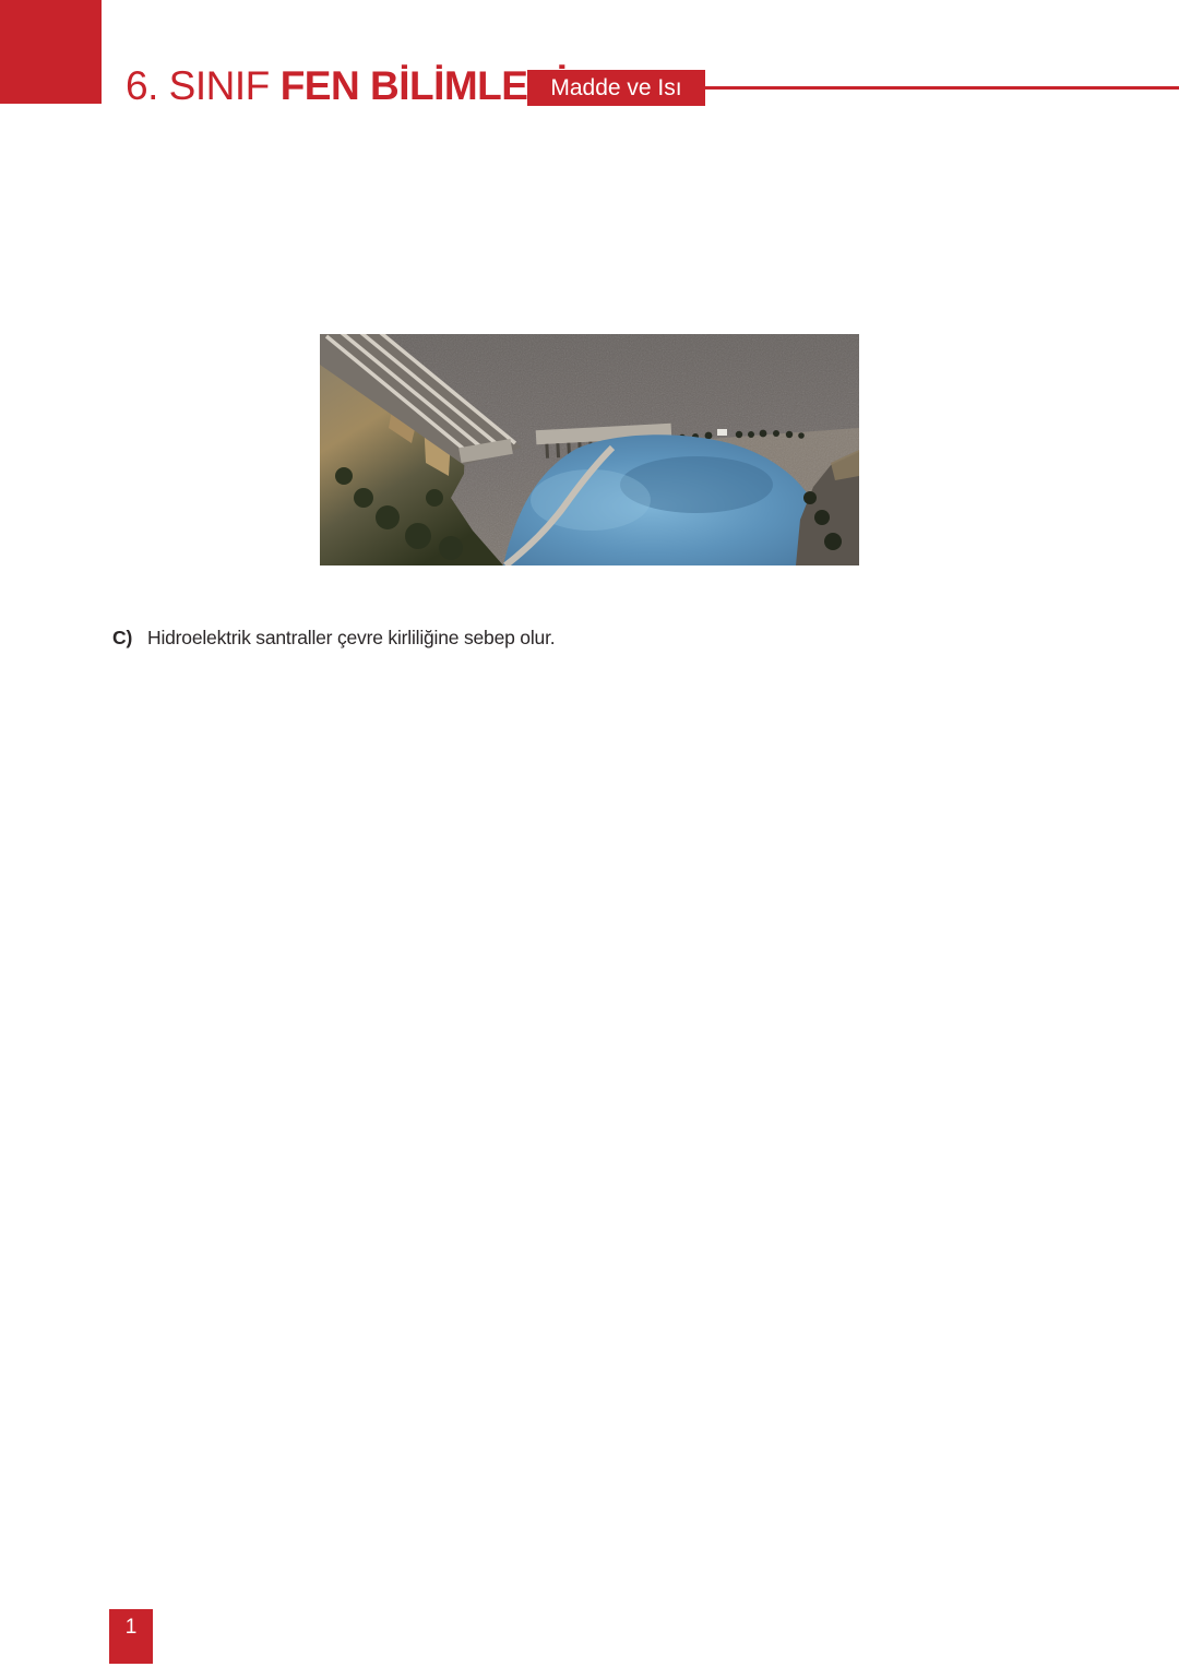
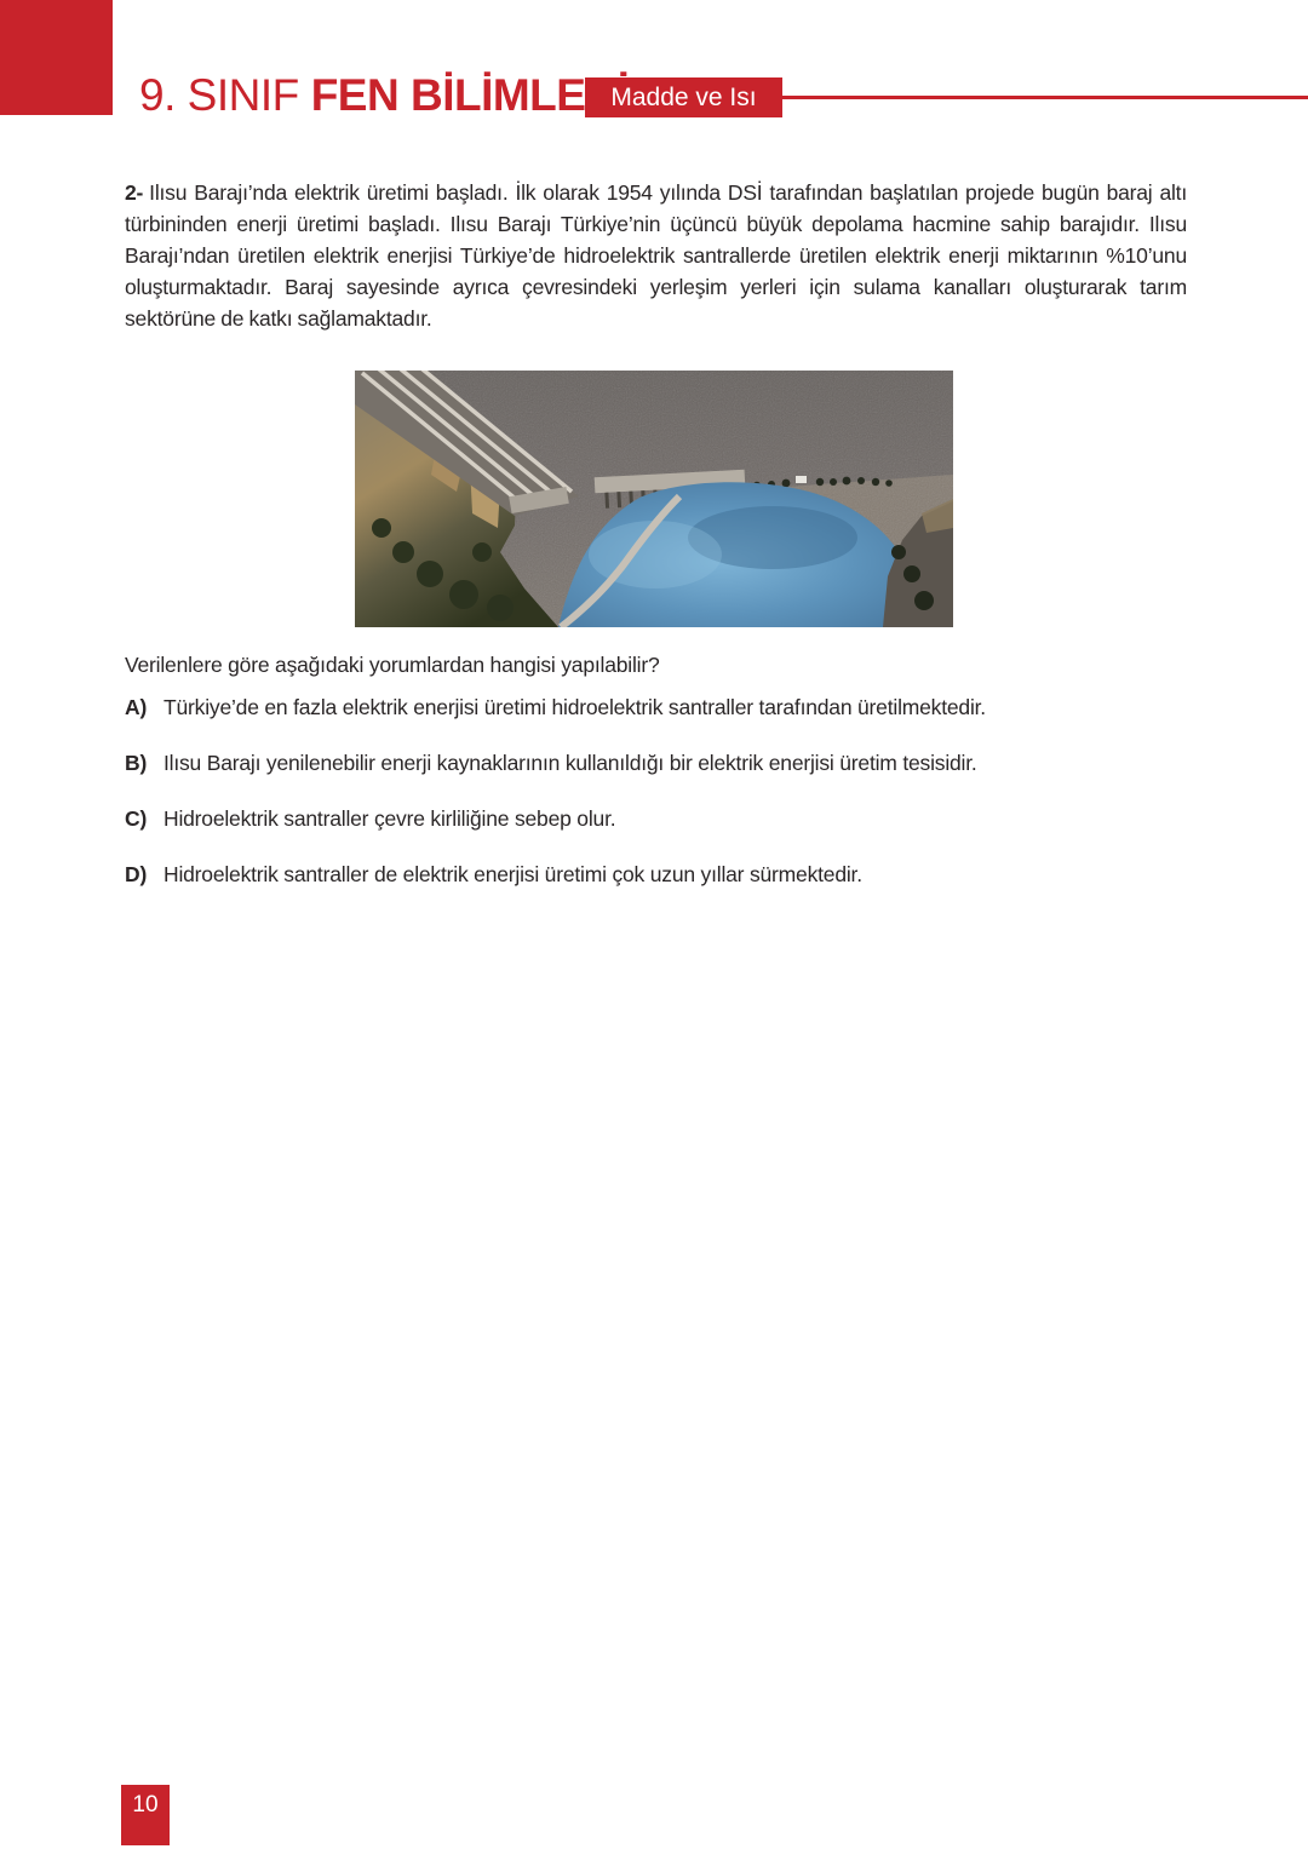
- 6. SINIF
+ 9. SINIF
  FEN BİLİMLE
  Madde ve Isı
+ 2- Ilısu Barajı’nda elektrik üretimi başladı. İlk olarak 1954 yılında DSİ tarafından başlatılan projede bugün baraj altı türbininden enerji üretimi başladı. Ilısu Barajı Türkiye’nin üçüncü büyük depolama hacmine sahip barajıdır. Ilısu Barajı’ndan üretilen elektrik enerjisi Türkiye’de hidroelektrik santrallerde üretilen elektrik enerji miktarının %10’unu oluşturmaktadır. Baraj sayesinde ayrıca çevresindeki yerleşim yerleri için sulama kanalları oluşturarak tarım sektörüne de katkı sağlamaktadır.
+ Verilenlere göre aşağıdaki yorumlardan hangisi yapılabilir?
+ A)
+ Türkiye’de en fazla elektrik enerjisi üretimi hidroelektrik santraller tarafından üretilmektedir.
+ B)
+ Ilısu Barajı yenilenebilir enerji kaynaklarının kullanıldığı bir elektrik enerjisi üretim tesisidir.
  C)
  Hidroelektrik santraller çevre kirliliğine sebep olur.
+ D)
+ Hidroelektrik santraller de elektrik enerjisi üretimi çok uzun yıllar sürmektedir.
- 1
+ 10
